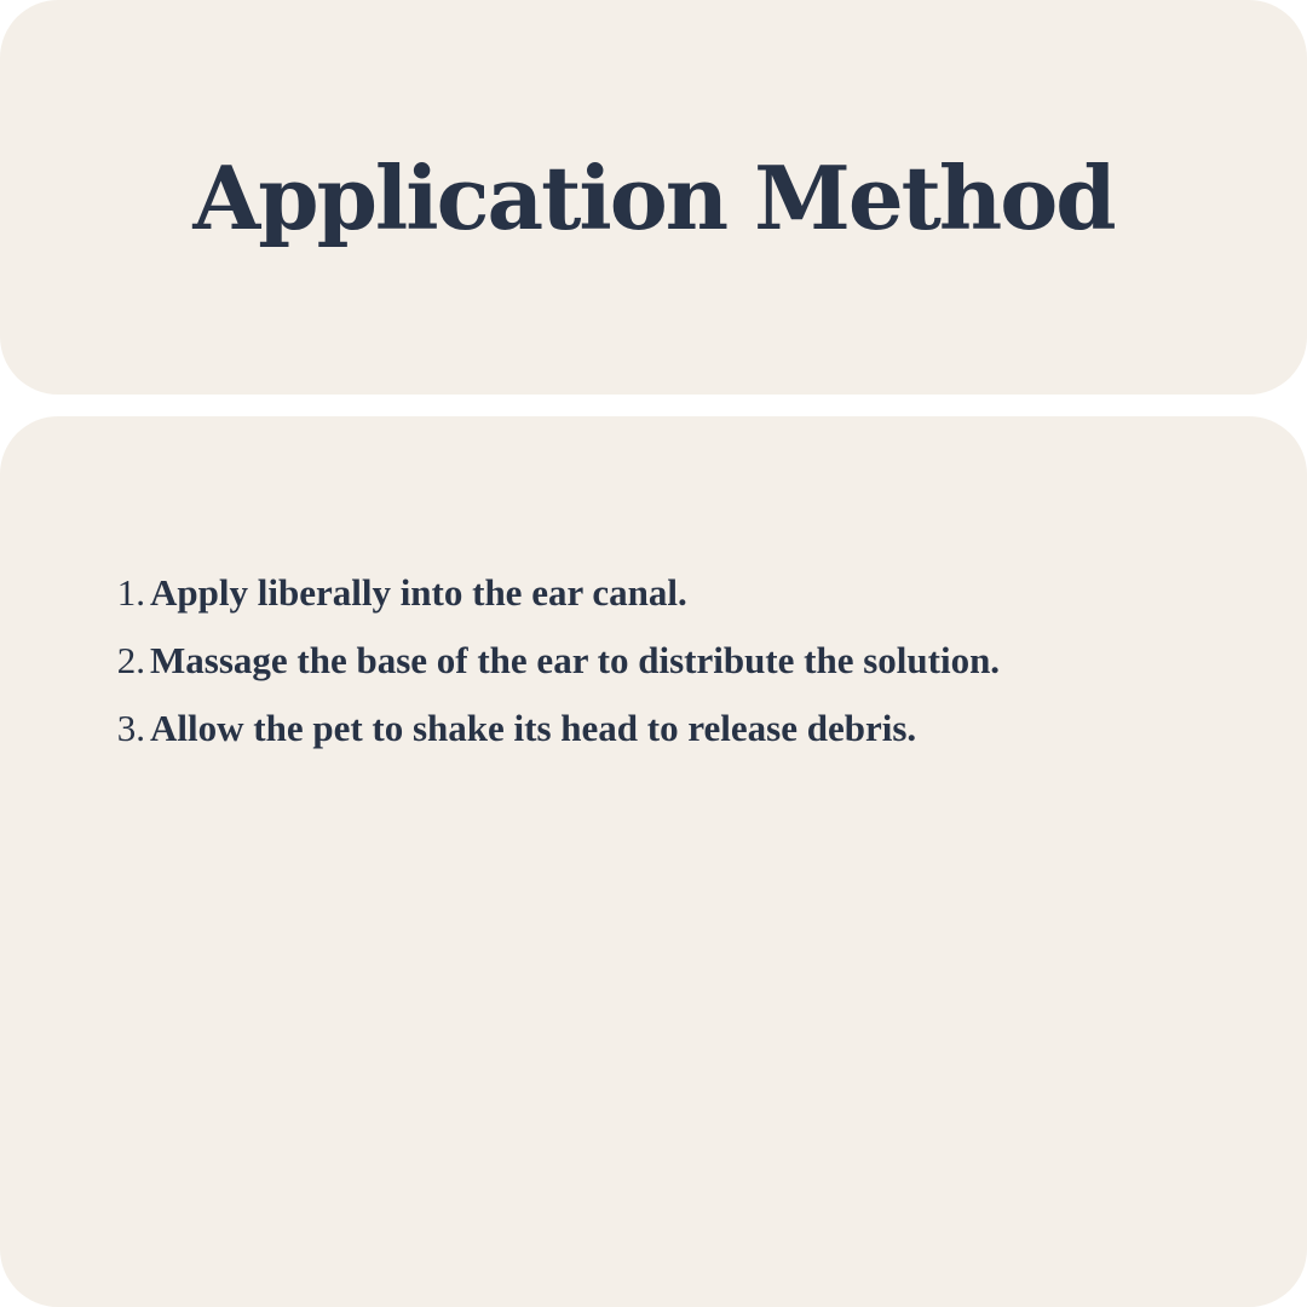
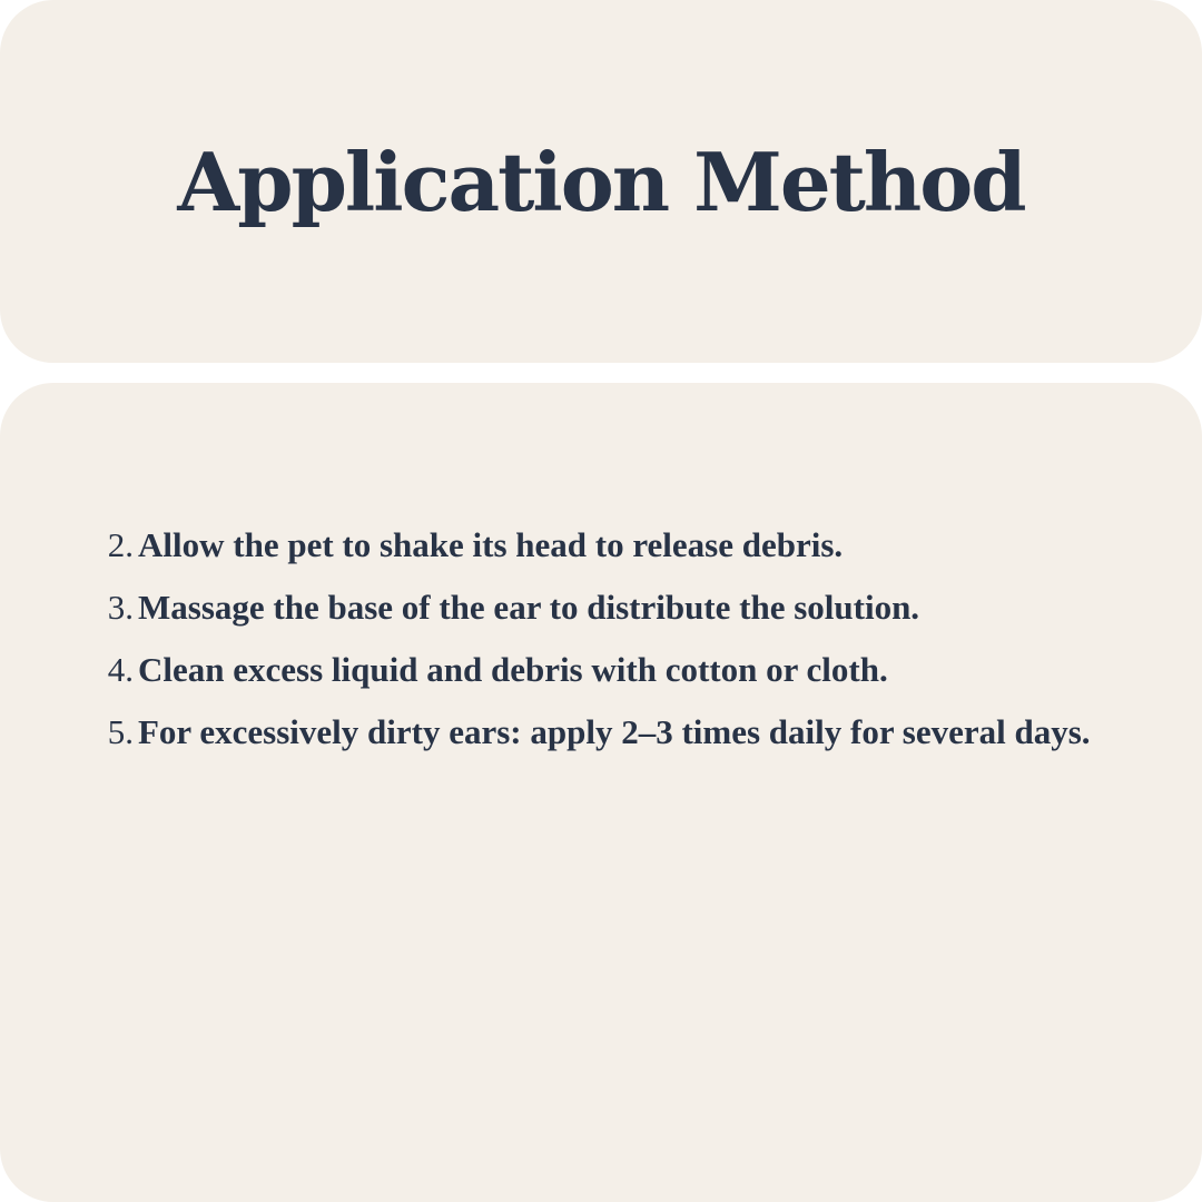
  Application Method
- 1.
- Apply liberally into the ear canal.
  2.
- Massage the base of the ear to distribute the solution.
+ Allow the pet to shake its head to release debris.
  3.
- Allow the pet to shake its head to release debris.
+ Massage the base of the ear to distribute the solution.
+ 4.
+ Clean excess liquid and debris with cotton or cloth.
+ 5.
+ For excessively dirty ears: apply 2–3 times daily for several days.
